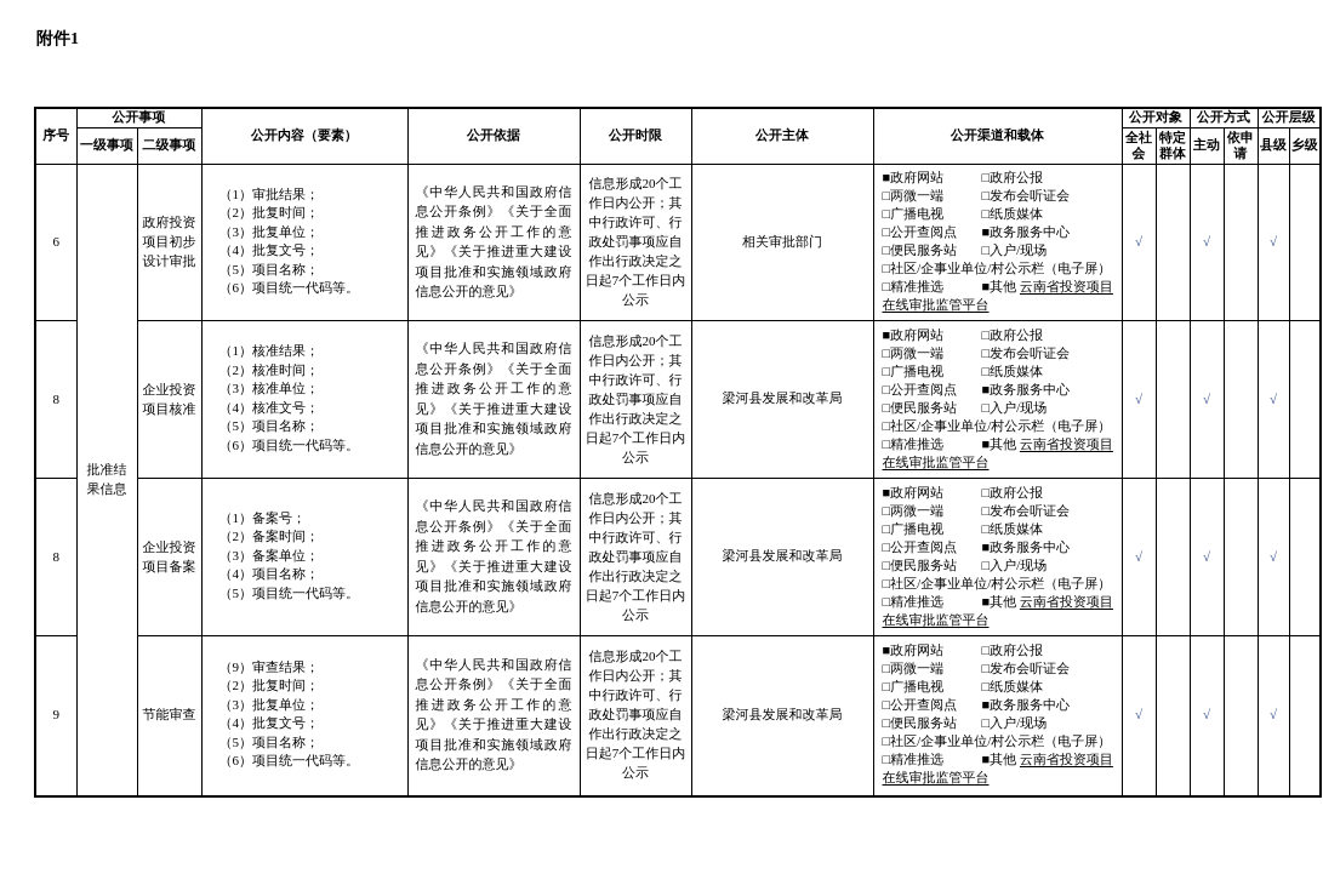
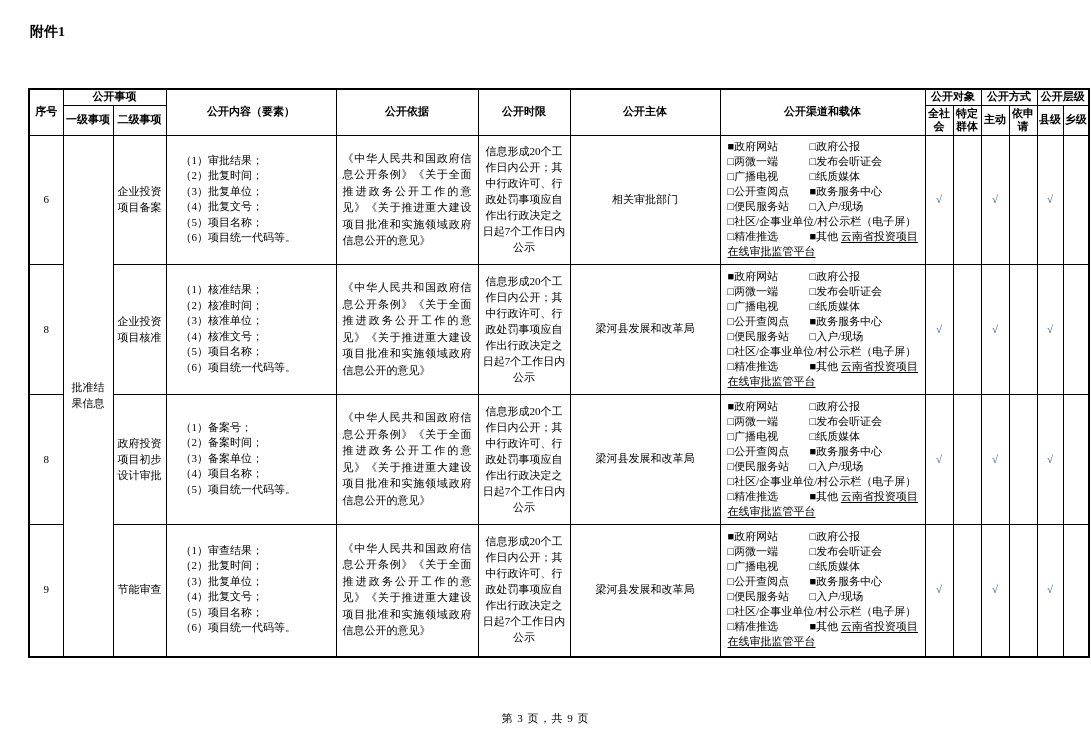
  附件1
  序号	公开事项	公开内容（要素）	公开依据	公开时限	公开主体	公开渠道和载体	公开对象	公开方式	公开层级
  一级事项	二级事项	全社会	特定群体	主动	依申请	县级	乡级
- 6	批准结果信息	政府投资项目初步设计审批	（1）审批结果；（2）批复时间；（3）批复单位；（4）批复文号；（5）项目名称；（6）项目统一代码等。	《中华人民共和国政府信息公开条例》《关于全面推进政务公开工作的意见》《关于推进重大建设项目批准和实施领域政府信息公开的意见》	信息形成20个工作日内公开；其中行政许可、行政处罚事项应自作出行政决定之日起7个工作日内公示	相关审批部门	■政府网站 □政府公报□两微一端 □发布会听证会□广播电视 □纸质媒体□公开查阅点 ■政务服务中心□便民服务站 □入户/现场□社区/企事业单位/村公示栏（电子屏）□精准推选 ■其他 云南省投资项目在线审批监管平台	√		√		√
+ 6	批准结果信息	企业投资项目备案	（1）审批结果；（2）批复时间；（3）批复单位；（4）批复文号；（5）项目名称；（6）项目统一代码等。	《中华人民共和国政府信息公开条例》《关于全面推进政务公开工作的意见》《关于推进重大建设项目批准和实施领域政府信息公开的意见》	信息形成20个工作日内公开；其中行政许可、行政处罚事项应自作出行政决定之日起7个工作日内公示	相关审批部门	■政府网站 □政府公报□两微一端 □发布会听证会□广播电视 □纸质媒体□公开查阅点 ■政务服务中心□便民服务站 □入户/现场□社区/企事业单位/村公示栏（电子屏）□精准推选 ■其他 云南省投资项目在线审批监管平台	√		√		√
  8	企业投资项目核准	（1）核准结果；（2）核准时间；（3）核准单位；（4）核准文号；（5）项目名称；（6）项目统一代码等。	《中华人民共和国政府信息公开条例》《关于全面推进政务公开工作的意见》《关于推进重大建设项目批准和实施领域政府信息公开的意见》	信息形成20个工作日内公开；其中行政许可、行政处罚事项应自作出行政决定之日起7个工作日内公示	梁河县发展和改革局	■政府网站 □政府公报□两微一端 □发布会听证会□广播电视 □纸质媒体□公开查阅点 ■政务服务中心□便民服务站 □入户/现场□社区/企事业单位/村公示栏（电子屏）□精准推选 ■其他 云南省投资项目在线审批监管平台	√		√		√
- 8	企业投资项目备案	（1）备案号；（2）备案时间；（3）备案单位；（4）项目名称；（5）项目统一代码等。	《中华人民共和国政府信息公开条例》《关于全面推进政务公开工作的意见》《关于推进重大建设项目批准和实施领域政府信息公开的意见》	信息形成20个工作日内公开；其中行政许可、行政处罚事项应自作出行政决定之日起7个工作日内公示	梁河县发展和改革局	■政府网站 □政府公报□两微一端 □发布会听证会□广播电视 □纸质媒体□公开查阅点 ■政务服务中心□便民服务站 □入户/现场□社区/企事业单位/村公示栏（电子屏）□精准推选 ■其他 云南省投资项目在线审批监管平台	√		√		√
+ 8	政府投资项目初步设计审批	（1）备案号；（2）备案时间；（3）备案单位；（4）项目名称；（5）项目统一代码等。	《中华人民共和国政府信息公开条例》《关于全面推进政务公开工作的意见》《关于推进重大建设项目批准和实施领域政府信息公开的意见》	信息形成20个工作日内公开；其中行政许可、行政处罚事项应自作出行政决定之日起7个工作日内公示	梁河县发展和改革局	■政府网站 □政府公报□两微一端 □发布会听证会□广播电视 □纸质媒体□公开查阅点 ■政务服务中心□便民服务站 □入户/现场□社区/企事业单位/村公示栏（电子屏）□精准推选 ■其他 云南省投资项目在线审批监管平台	√		√		√
- 9	节能审查	（9）审查结果；（2）批复时间；（3）批复单位；（4）批复文号；（5）项目名称；（6）项目统一代码等。	《中华人民共和国政府信息公开条例》《关于全面推进政务公开工作的意见》《关于推进重大建设项目批准和实施领域政府信息公开的意见》	信息形成20个工作日内公开；其中行政许可、行政处罚事项应自作出行政决定之日起7个工作日内公示	梁河县发展和改革局	■政府网站 □政府公报□两微一端 □发布会听证会□广播电视 □纸质媒体□公开查阅点 ■政务服务中心□便民服务站 □入户/现场□社区/企事业单位/村公示栏（电子屏）□精准推选 ■其他 云南省投资项目在线审批监管平台	√		√		√
+ 9	节能审查	（1）审查结果；（2）批复时间；（3）批复单位；（4）批复文号；（5）项目名称；（6）项目统一代码等。	《中华人民共和国政府信息公开条例》《关于全面推进政务公开工作的意见》《关于推进重大建设项目批准和实施领域政府信息公开的意见》	信息形成20个工作日内公开；其中行政许可、行政处罚事项应自作出行政决定之日起7个工作日内公示	梁河县发展和改革局	■政府网站 □政府公报□两微一端 □发布会听证会□广播电视 □纸质媒体□公开查阅点 ■政务服务中心□便民服务站 □入户/现场□社区/企事业单位/村公示栏（电子屏）□精准推选 ■其他 云南省投资项目在线审批监管平台	√		√		√
+ 第 3 页，共 9 页
